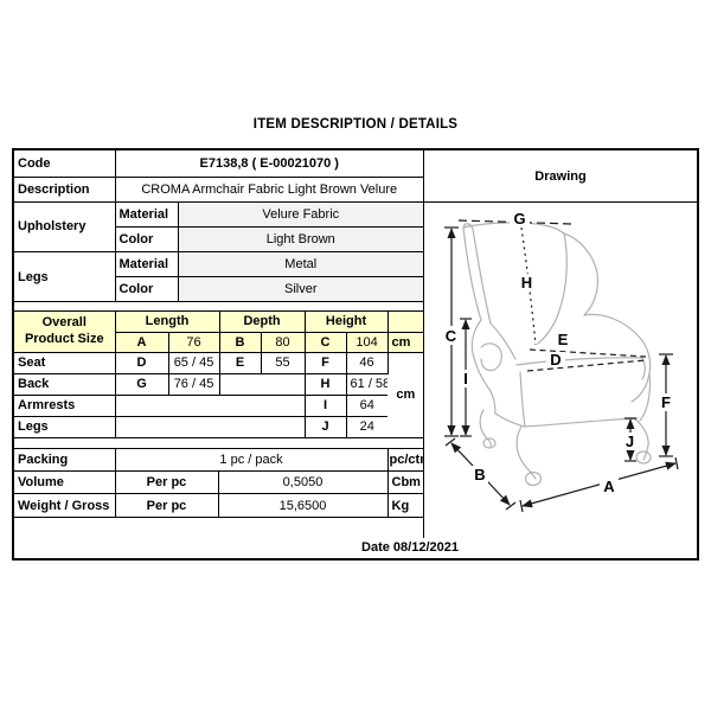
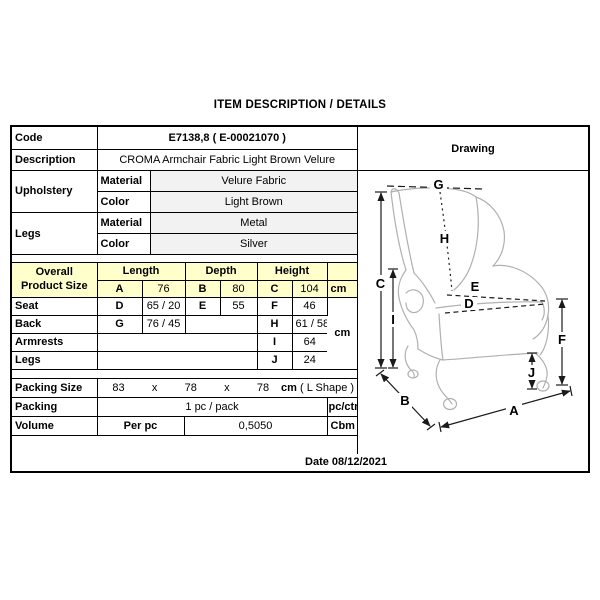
  ITEM DESCRIPTION / DETAILS
  Code	E7138,8 ( E-00021070 )
  Description	CROMA Armchair Fabric Light Brown Velure
  Upholstery	Material	Velure Fabric
  Color	Light Brown
  Legs	Material	Metal
  Color	Silver
  Overall Product Size	Length	Depth	Height
  A	76	B	80	C	104	cm
- Seat	D	65 / 45	E	55	F	46	cm
+ Seat	D	65 / 20	E	55	F	46	cm
  Back	G	76 / 45		H	61 / 58
  Armrests		I	64
  Legs		J	24
+ Packing Size	83 x 78 x 78 cm ( L Shape )
  Packing	1 pc / pack	pc/ct
  Volume	Per pc	0,5050	Cbm
- Weight / Gross	Per pc	15,6500	Kg
  Drawing
  G
  H
  C
  I
  E
  D
  F
  J
  B
  A
  Date 08/12/2021
